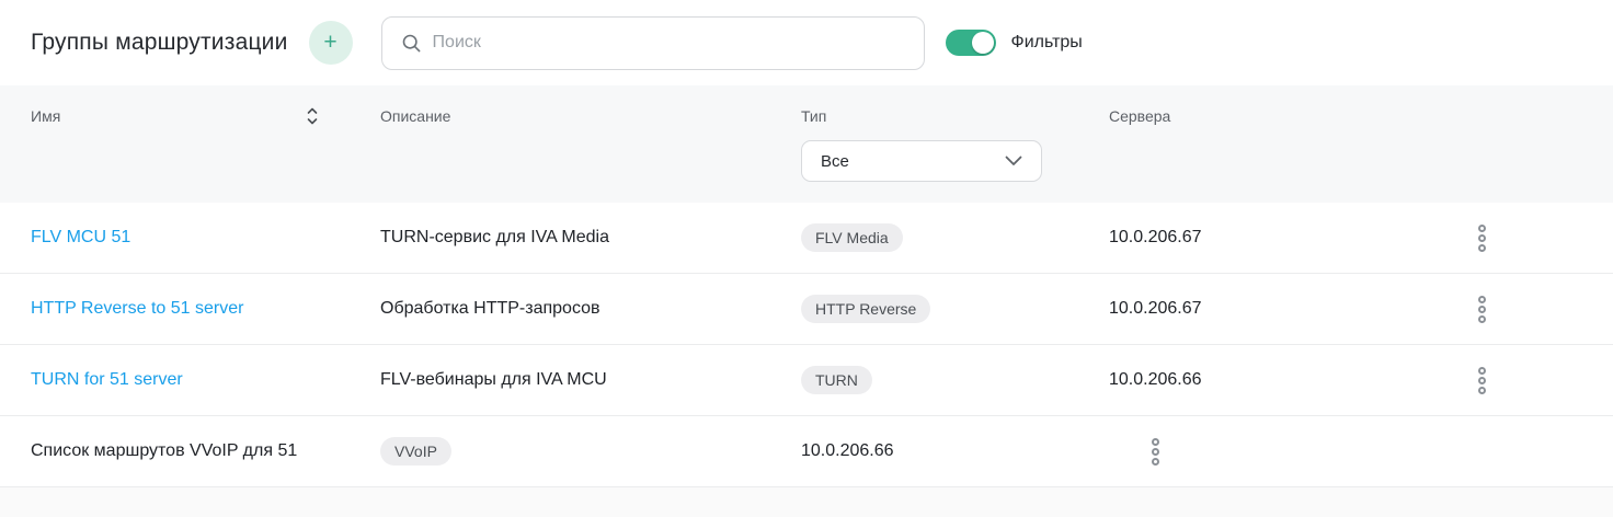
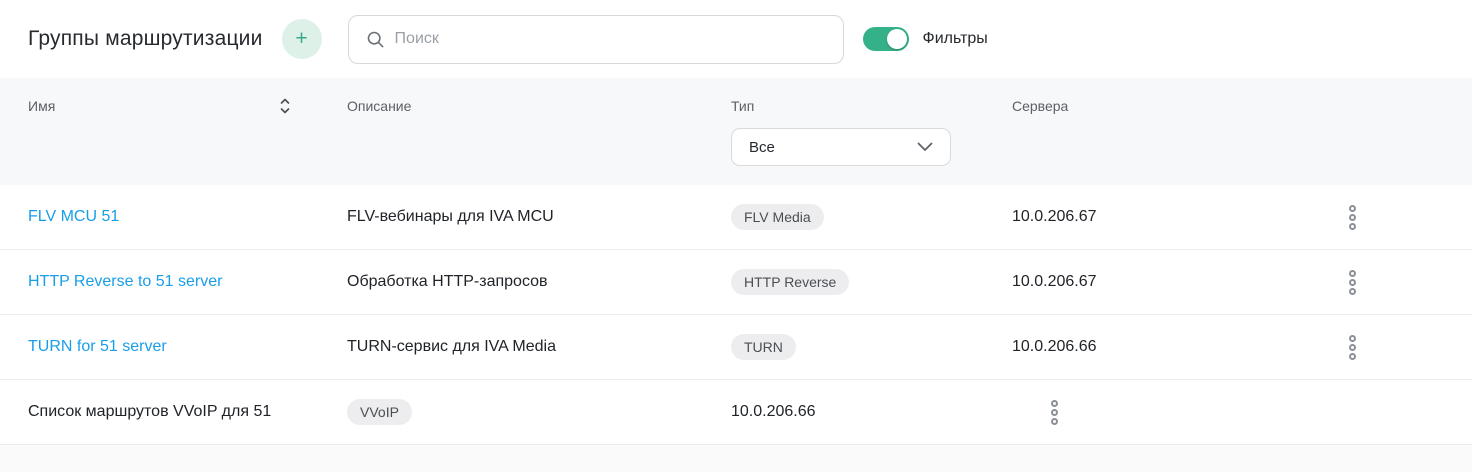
  Группы маршрутизации
  +
  Поиск
  Фильтры
  Имя
  Описание
  Тип
  Сервера
  Все
  FLV MCU 51
- TURN-сервис для IVA Media
+ FLV-вебинары для IVA MCU
  FLV Media
  10.0.206.67
  HTTP Reverse to 51 server
  Обработка HTTP-запросов
  HTTP Reverse
  10.0.206.67
  TURN for 51 server
- FLV-вебинары для IVA MCU
+ TURN-сервис для IVA Media
  TURN
  10.0.206.66
  Список маршрутов VVoIP для 51
  VVoIP
  10.0.206.66
